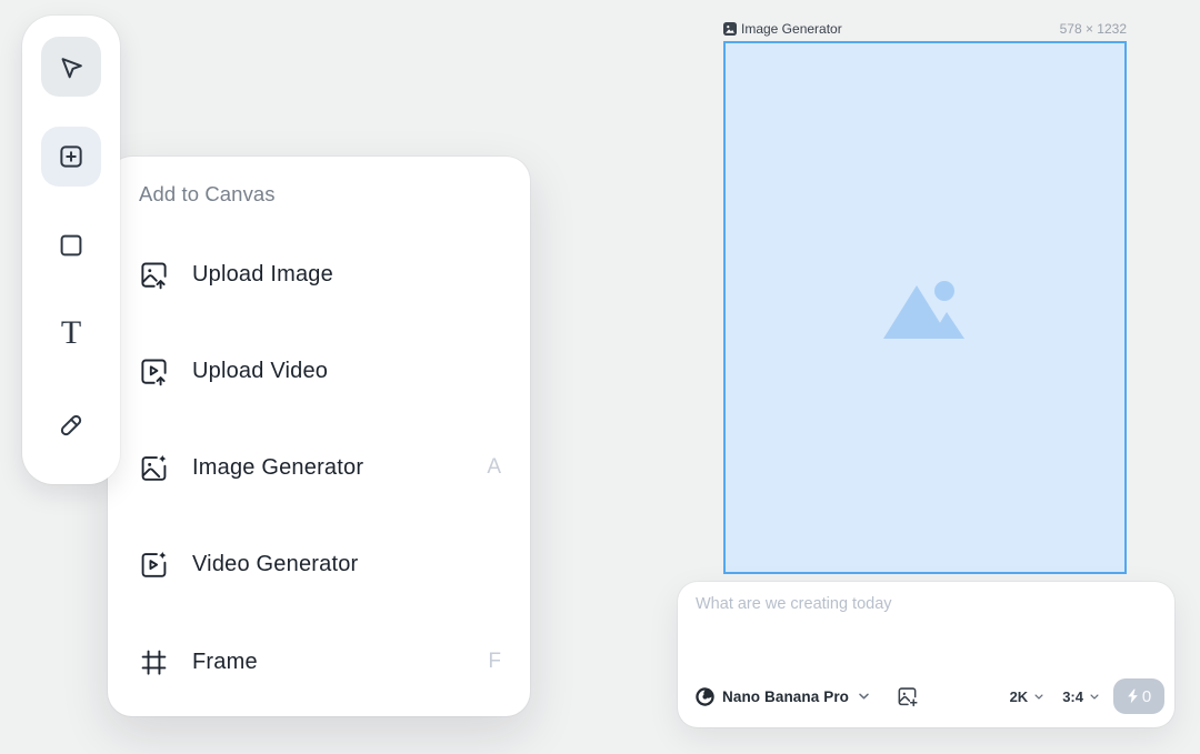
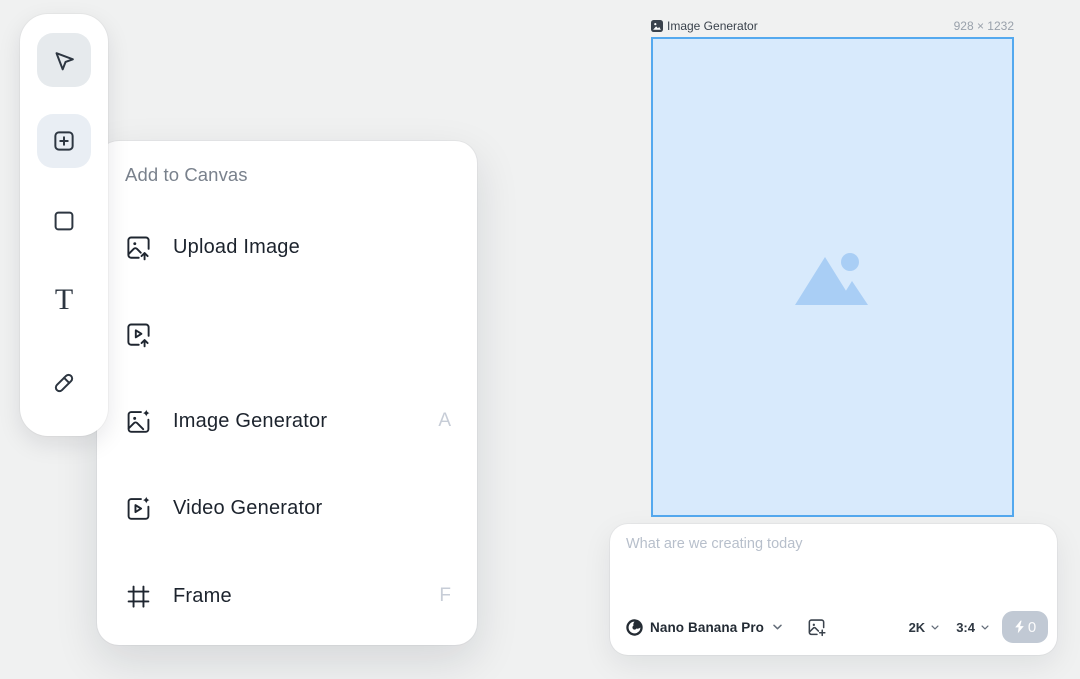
  Image Generator
- 578 × 1232
+ 928 × 1232
  What are we creating today
  Nano Banana Pro
  2K
  3:4
  0
  Add to Canvas
  Upload Image
- Upload Video
  Image Generator
  A
  Video Generator
  Frame
  F
  T
